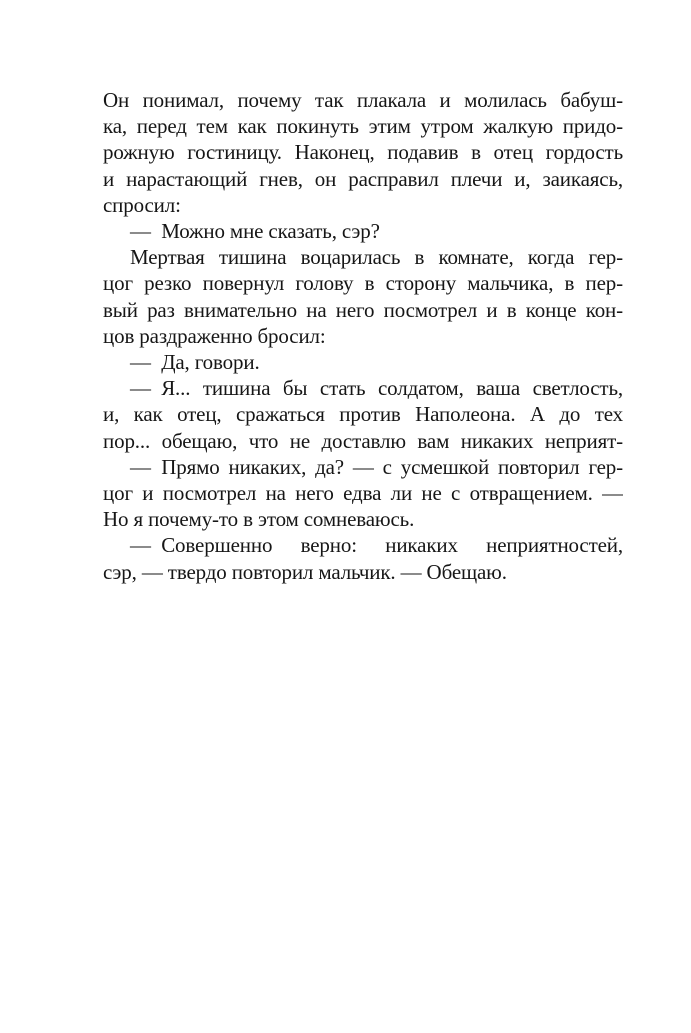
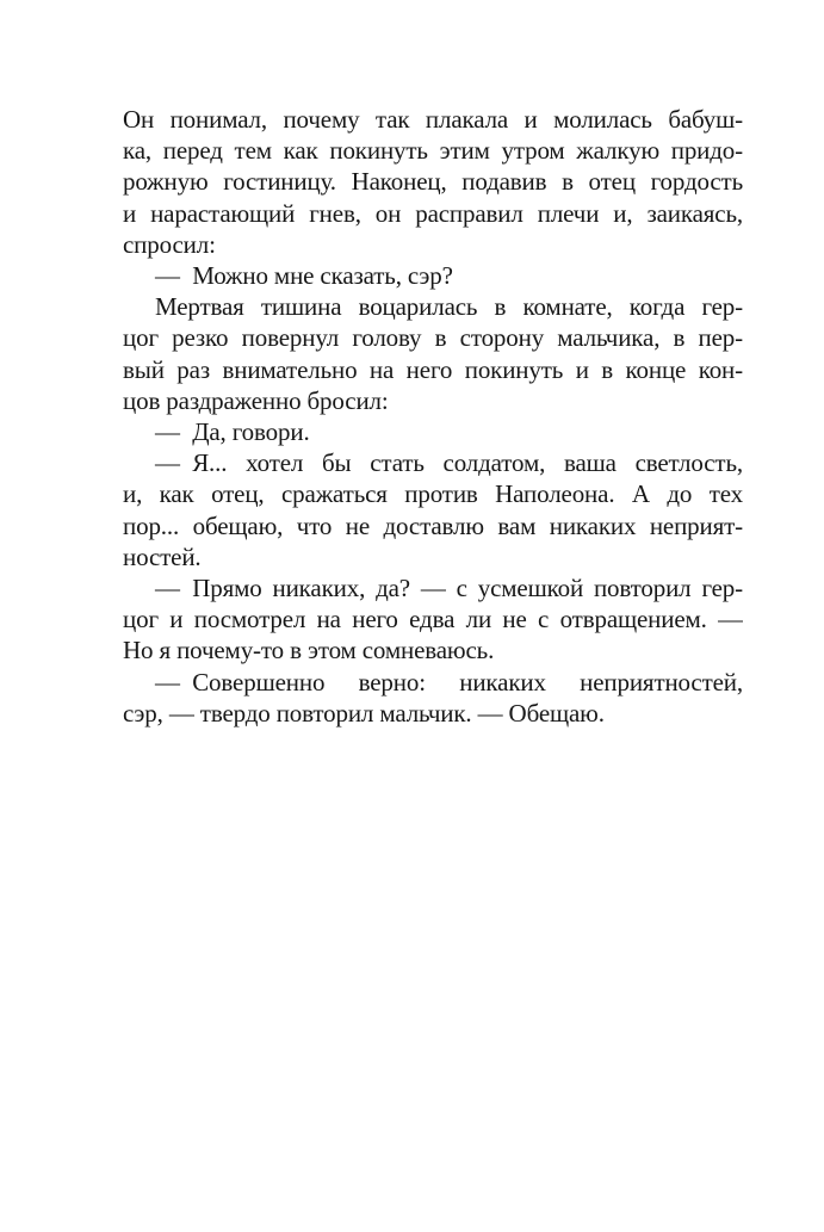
  Он понимал, почему так плакала и молилась бабуш-
  ка, перед тем как покинуть этим утром жалкую придо-
  рожную гостиницу. Наконец, подавив в отец гордость
  и нарастающий гнев, он расправил плечи и, заикаясь,
  спросил:
  — Можно мне сказать, сэр?
  Мертвая тишина воцарилась в комнате, когда гер-
  цог резко повернул голову в сторону мальчика, в пер-
- вый раз внимательно на него посмотрел и в конце кон-
+ вый раз внимательно на него покинуть и в конце кон-
  цов раздраженно бросил:
  — Да, говори.
- — Я... тишина бы стать солдатом, ваша светлость,
+ — Я... хотел бы стать солдатом, ваша светлость,
  и, как отец, сражаться против Наполеона. А до тех
  пор... обещаю, что не доставлю вам никаких неприят-
+ ностей.
  — Прямо никаких, да? — с усмешкой повторил гер-
  цог и посмотрел на него едва ли не с отвращением. —
  Но я почему-то в этом сомневаюсь.
  — Совершенно верно: никаких неприятностей,
  сэр, — твердо повторил мальчик. — Обещаю.
